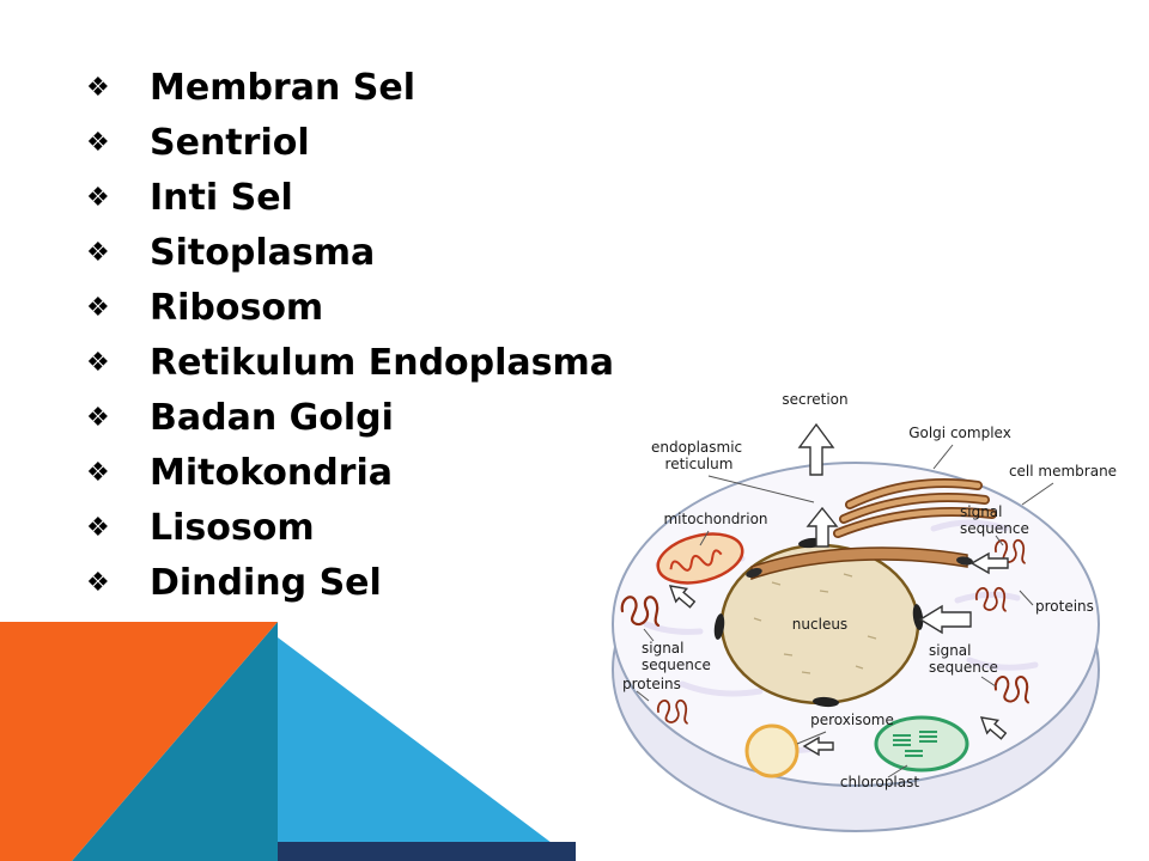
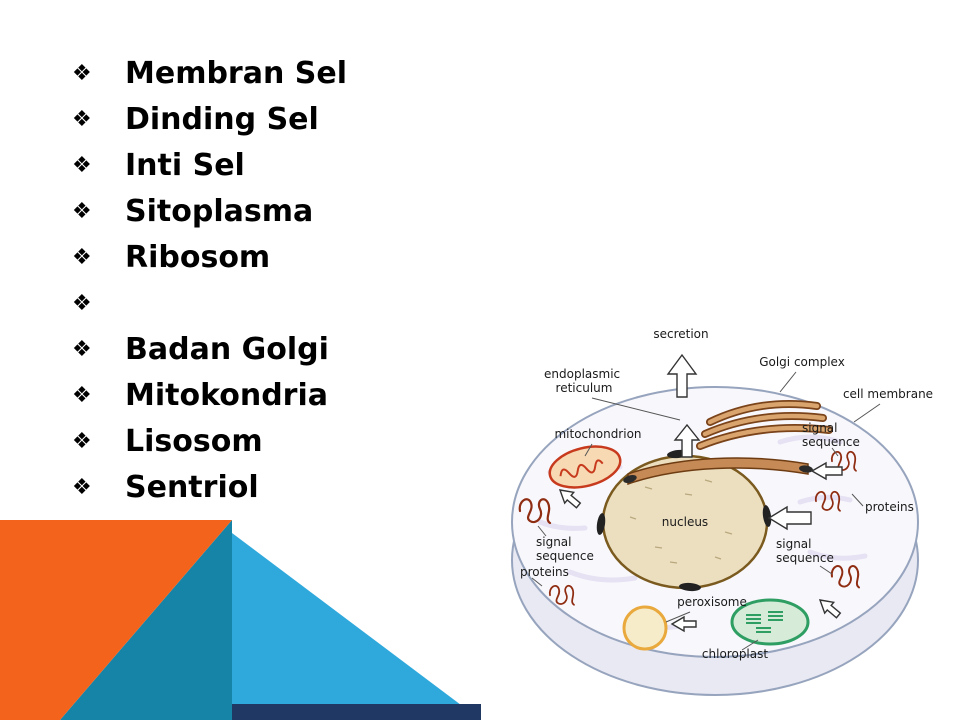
  ❖
  Membran Sel
  ❖
- Sentriol
+ Dinding Sel
  ❖
  Inti Sel
  ❖
  Sitoplasma
  ❖
  Ribosom
  ❖
- Retikulum Endoplasma
  ❖
  Badan Golgi
  ❖
  Mitokondria
  ❖
  Lisosom
  ❖
- Dinding Sel
+ Sentriol
  secretion
  endoplasmic reticulum
  Golgi complex
  cell membrane
  mitochondrion
  signal sequence
  proteins
  nucleus
  signal sequence
  proteins
  signal sequence
  peroxisome
  chloroplast
